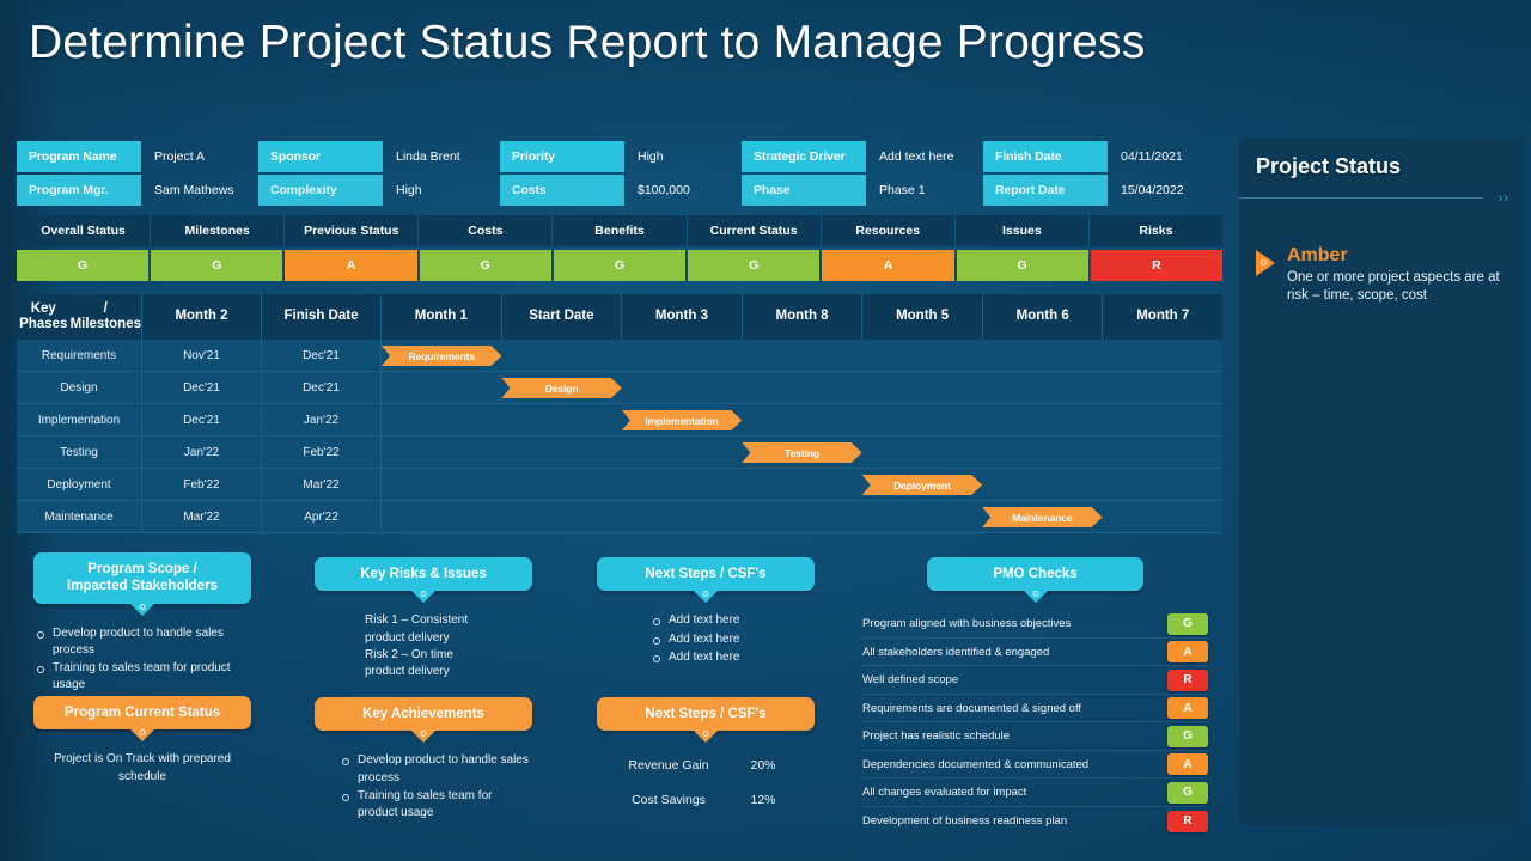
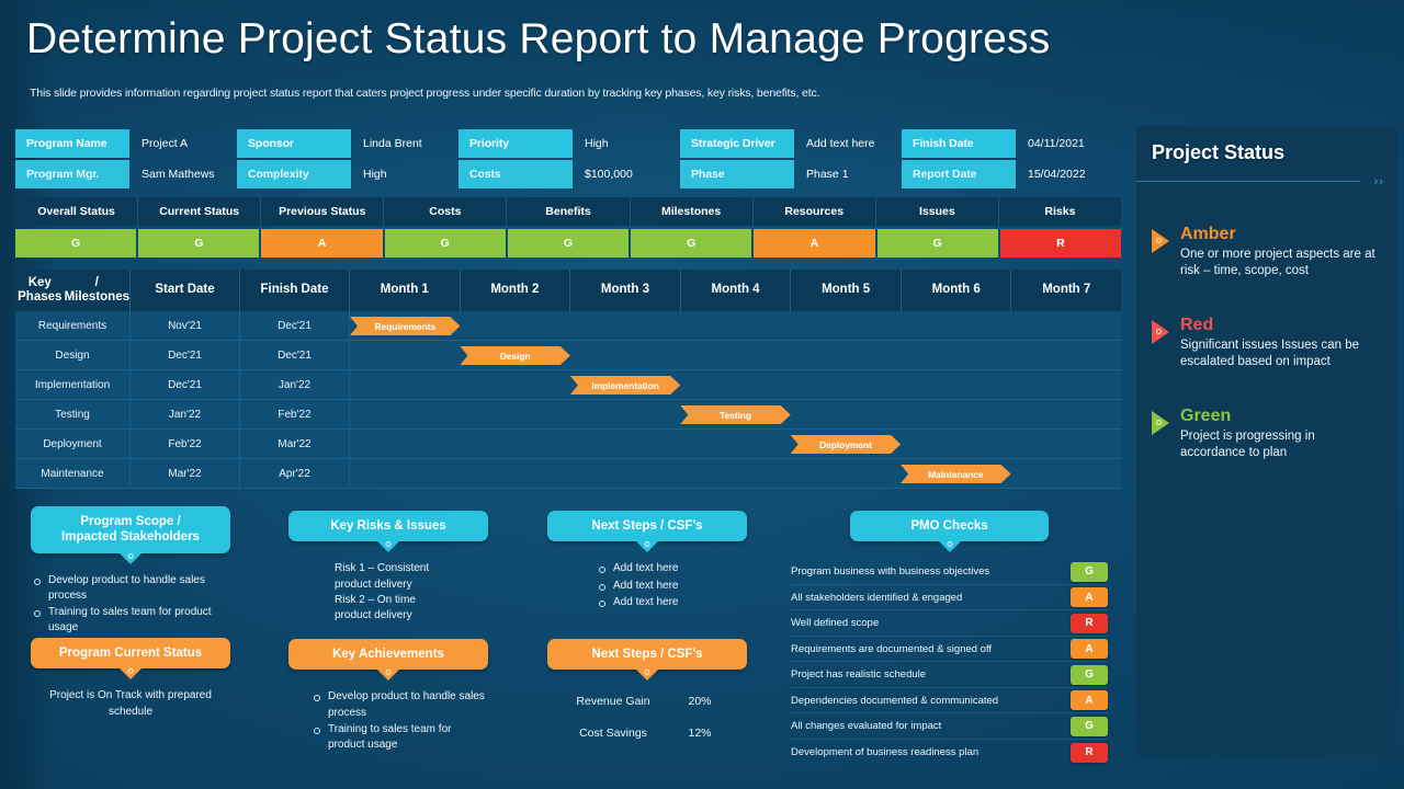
  Determine Project Status Report to Manage Progress
+ This slide provides information regarding project status report that caters project progress under specific duration by tracking key phases, key risks, benefits, etc.
  Program Name
  Project A
  Sponsor
  Linda Brent
  Priority
  High
  Strategic Driver
  Add text here
  Finish Date
  04/11/2021
  Program Mgr.
  Sam Mathews
  Complexity
  High
  Costs
  $100,000
  Phase
  Phase 1
  Report Date
  15/04/2022
  Overall Status
- Milestones
+ Current Status
  Previous Status
  Costs
  Benefits
- Current Status
+ Milestones
  Resources
  Issues
  Risks
  G
  G
  A
  G
  G
  G
  A
  G
  R
  Key Phases
  / Milestones
- Month 2
+ Start Date
  Finish Date
  Month 1
- Start Date
+ Month 2
  Month 3
- Month 8
+ Month 4
  Month 5
  Month 6
  Month 7
  Requirements
  Nov'21
  Dec'21
  Requirements
  Design
  Dec'21
  Dec'21
  Design
  Implementation
  Dec'21
  Jan'22
  Implementation
  Testing
  Jan'22
  Feb'22
  Testing
  Deployment
  Feb'22
  Mar'22
  Deployment
  Maintenance
  Mar'22
  Apr'22
  Maintenance
  Program Scope /
  Impacted Stakeholders
  Develop product to handle sales process
  Training to sales team for product usage
  Program Current Status
  Project is On Track with prepared schedule
  Key Risks & Issues
  Risk 1 – Consistent
  product delivery
  Risk 2 – On time
  product delivery
  Key Achievements
  Develop product to handle sales process
  Training to sales team for product usage
  Next Steps / CSF's
  Add text here
  Add text here
  Add text here
  Next Steps / CSF's
  Revenue Gain
  20%
  Cost Savings
  12%
  PMO Checks
- Program aligned with business objectives
+ Program business with business objectives
  G
  All stakeholders identified & engaged
  A
  Well defined scope
  R
  Requirements are documented & signed off
  A
  Project has realistic schedule
  G
  Dependencies documented & communicated
  A
  All changes evaluated for impact
  G
  Development of business readiness plan
  R
  Project Status
  ››
  Amber
  One or more project aspects are at risk – time, scope, cost
+ Red
+ Significant issues Issues can be escalated based on impact
+ Green
+ Project is progressing in accordance to plan
